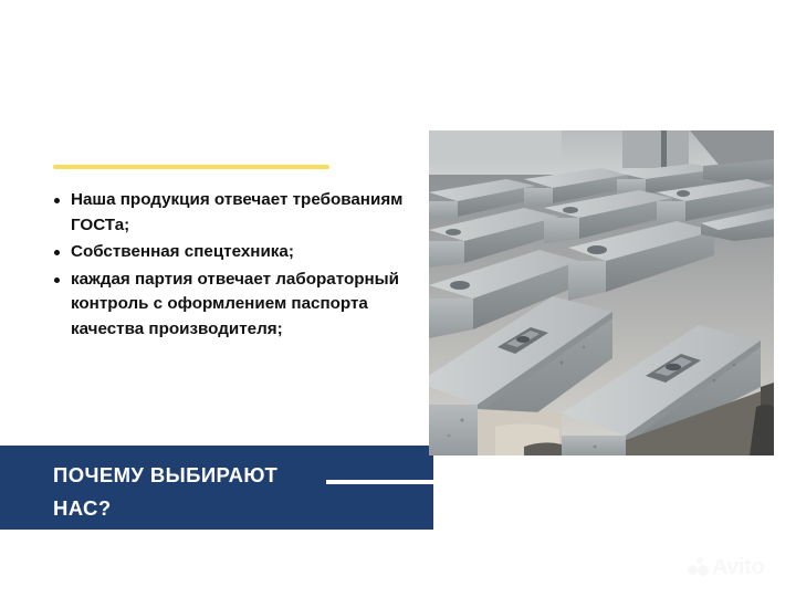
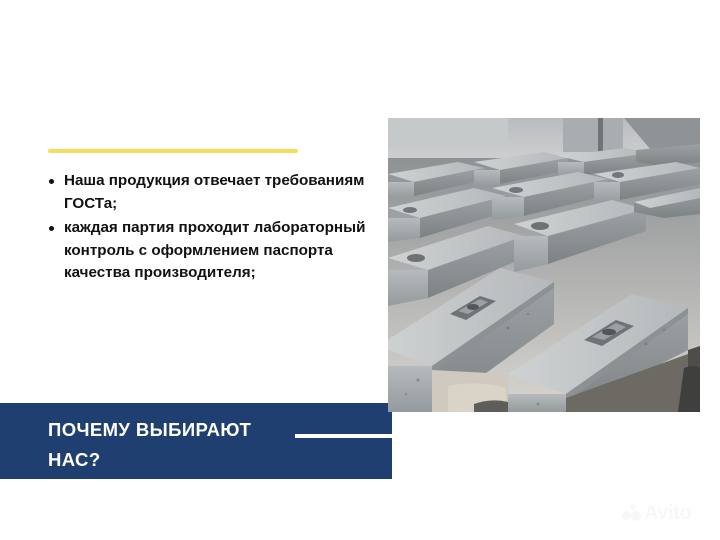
  Наша продукция отвечает требованиям ГОСТа;
- Собственная спецтехника;
- каждая партия отвечает лабораторный контроль с оформлением паспорта качества производителя;
+ каждая партия проходит лабораторный контроль с оформлением паспорта качества производителя;
  ПОЧЕМУ ВЫБИРАЮТ НАС?
